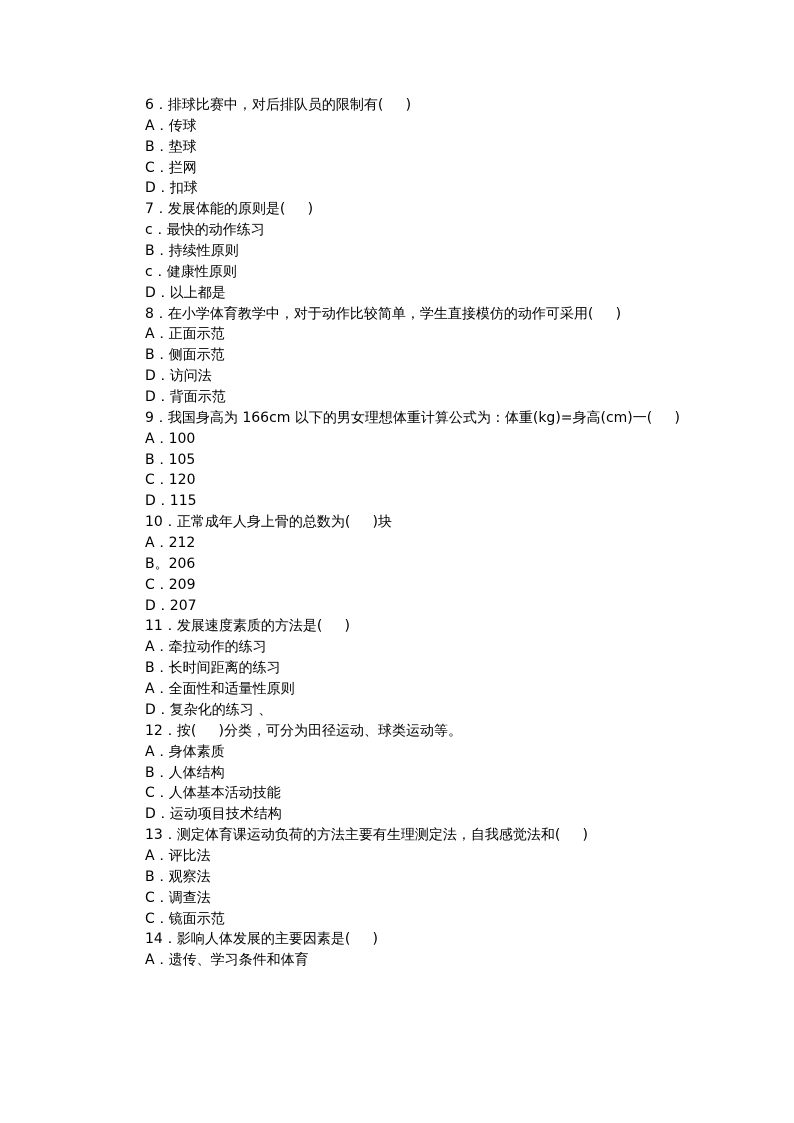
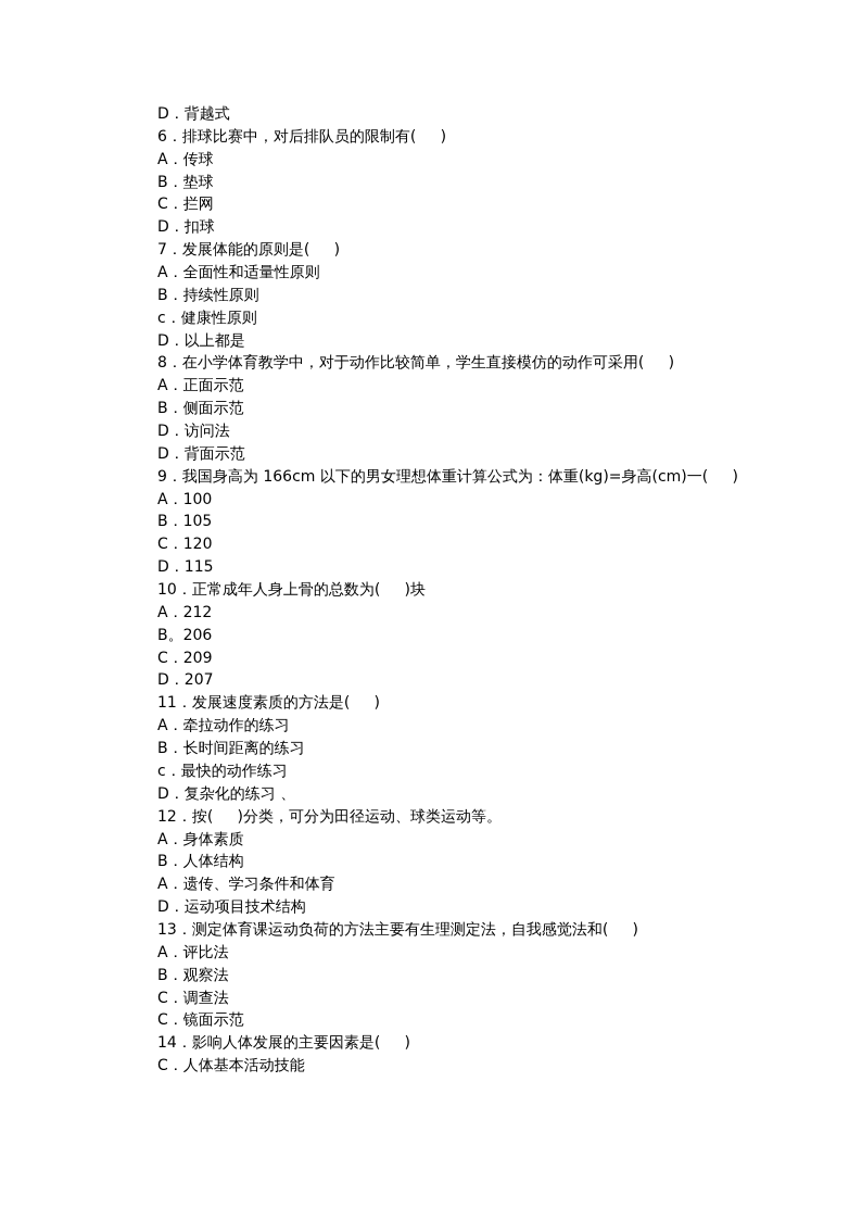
+ D．背越式
  6．排球比赛中，对后排队员的限制有( )
  A．传球
  B．垫球
  C．拦网
  D．扣球
  7．发展体能的原则是( )
- c．最快的动作练习
+ A．全面性和适量性原则
  B．持续性原则
  c．健康性原则
  D．以上都是
  8．在小学体育教学中，对于动作比较简单，学生直接模仿的动作可采用( )
  A．正面示范
  B．侧面示范
  D．访问法
  D．背面示范
  9．我国身高为 166cm 以下的男女理想体重计算公式为：体重(kg)=身高(cm)一( )
  A．100
  B．105
  C．120
  D．115
  10．正常成年人身上骨的总数为( )块
  A．212
  B。206
  C．209
  D．207
  11．发展速度素质的方法是( )
  A．牵拉动作的练习
  B．长时间距离的练习
- A．全面性和适量性原则
+ c．最快的动作练习
  D．复杂化的练习 、
  12．按( )分类，可分为田径运动、球类运动等。
  A．身体素质
  B．人体结构
- C．人体基本活动技能
+ A．遗传、学习条件和体育
  D．运动项目技术结构
  13．测定体育课运动负荷的方法主要有生理测定法，自我感觉法和( )
  A．评比法
  B．观察法
  C．调查法
  C．镜面示范
  14．影响人体发展的主要因素是( )
- A．遗传、学习条件和体育
+ C．人体基本活动技能
